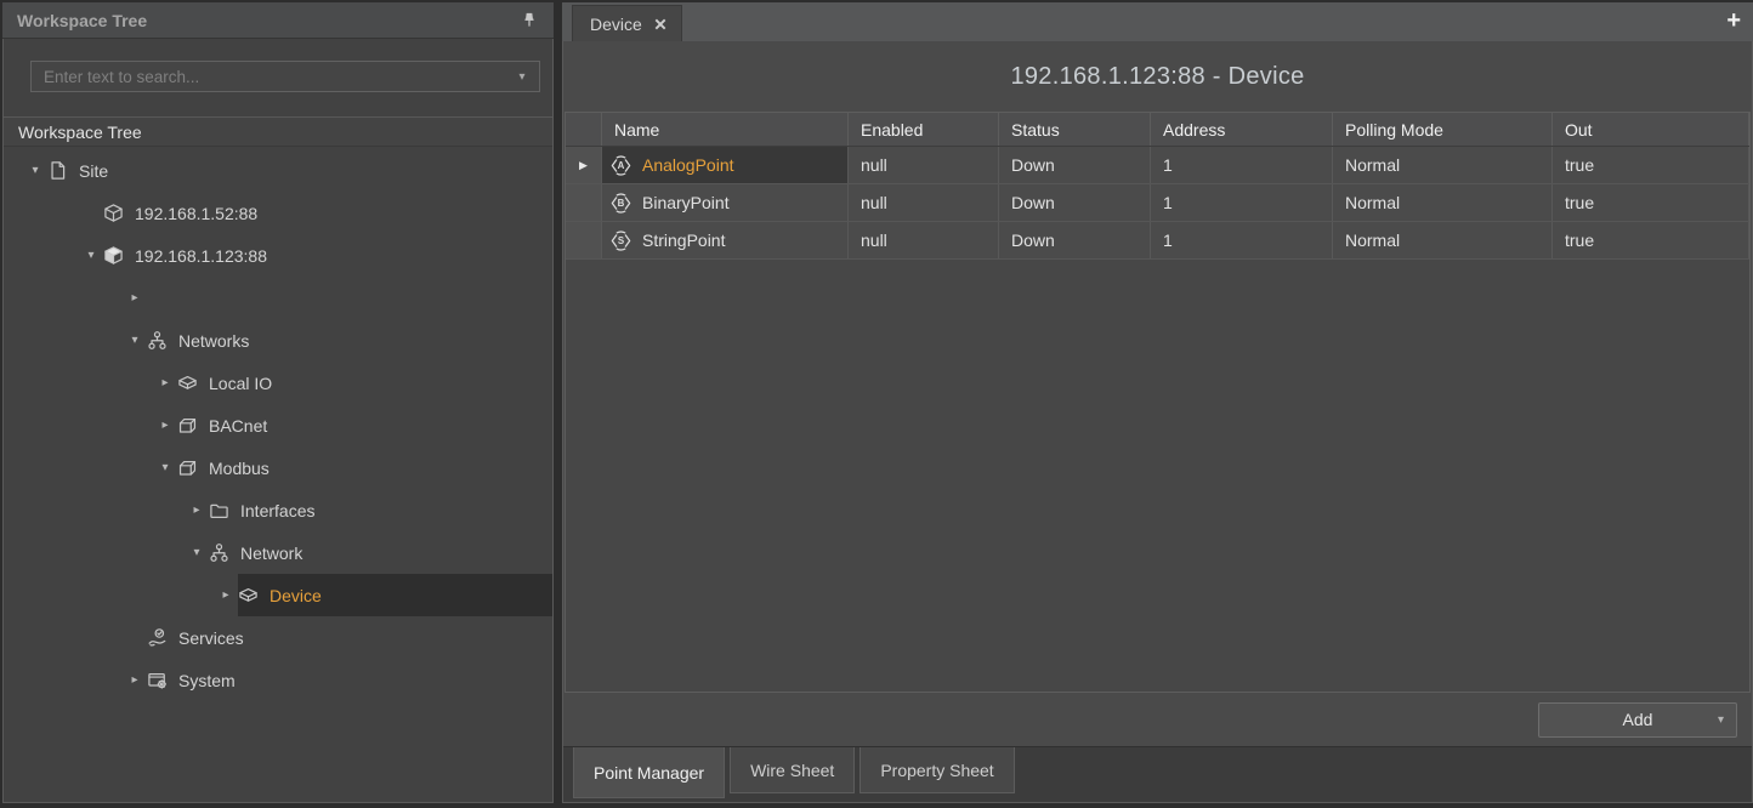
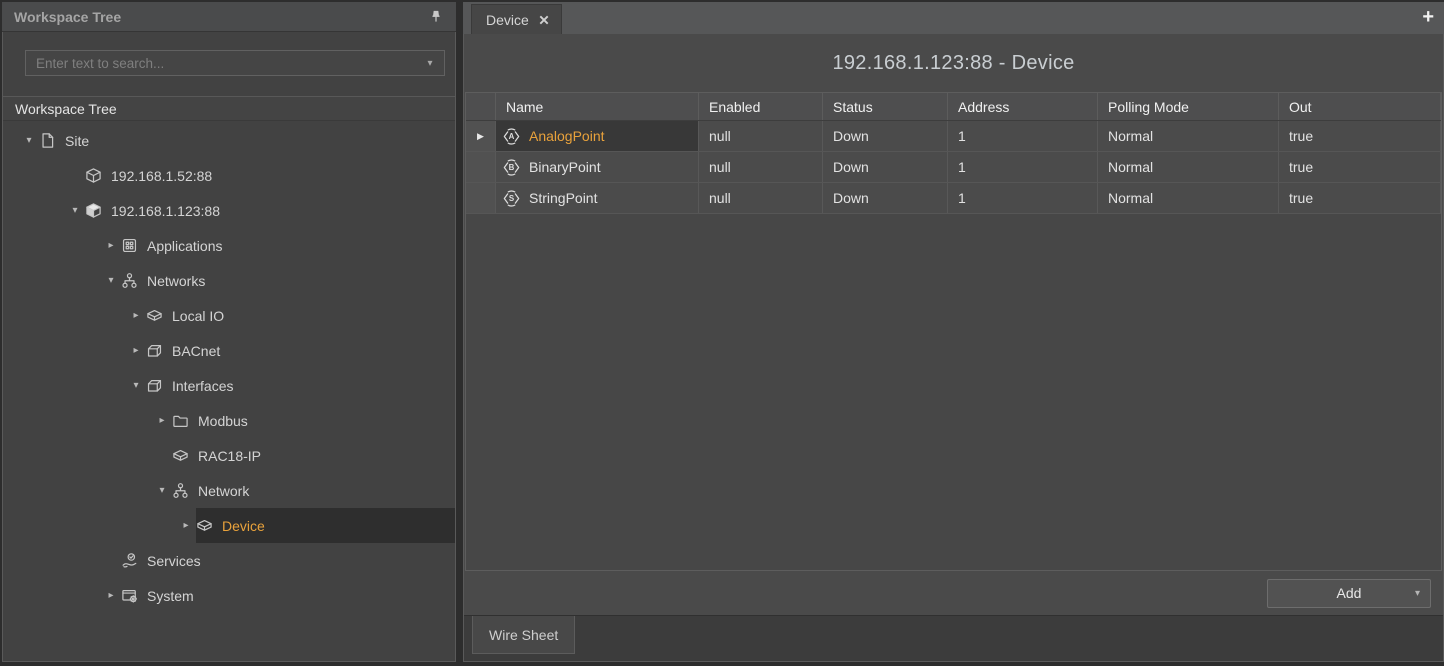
  Workspace Tree
  Enter text to search...
  ▾
  Workspace Tree
  ▾
  Site
  192.168.1.52:88
  ▾
  192.168.1.123:88
  ▸
+ Applications
  ▾
  Networks
  ▸
  Local IO
  ▸
  BACnet
  ▾
- Modbus
+ Interfaces
  ▸
- Interfaces
+ Modbus
+ RAC18-IP
  ▾
  Network
  ▸
  Device
  Services
  ▸
  System
  Device
  +
  192.168.1.123:88 - Device
  Name
  Enabled
  Status
  Address
  Polling Mode
  Out
  ▶
  A
  AnalogPoint
  null
  Down
  1
  Normal
  true
  B
  BinaryPoint
  null
  Down
  1
  Normal
  true
  S
  StringPoint
  null
  Down
  1
  Normal
  true
  Add
  ▾
- Point Manager
  Wire Sheet
- Property Sheet
